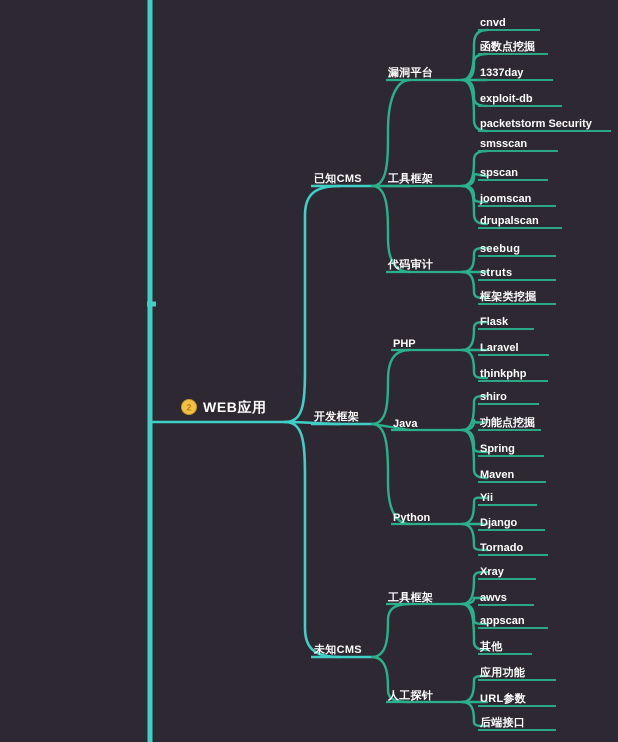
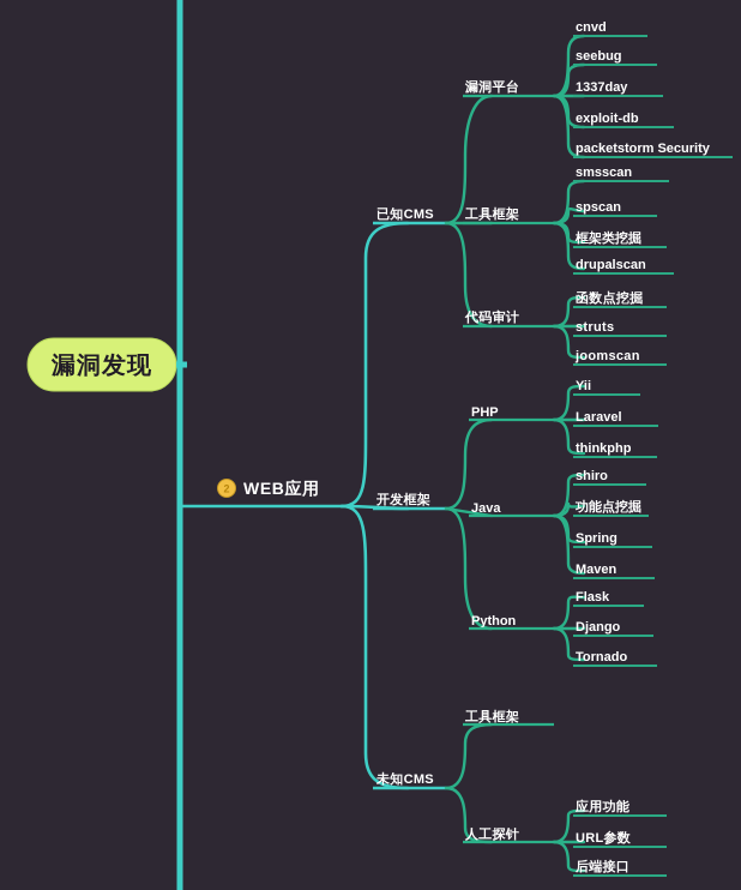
+ 漏洞发现
  2
  WEB应用
  已知CMS
  漏洞平台
  cnvd
- 函数点挖掘
+ seebug
  1337day
  exploit-db
  packetstorm Security
  工具框架
  smsscan
  spscan
- joomscan
+ 框架类挖掘
  drupalscan
  代码审计
- seebug
+ 函数点挖掘
  struts
- 框架类挖掘
+ joomscan
  开发框架
  PHP
- Flask
+ Yii
  Laravel
  thinkphp
  Java
  shiro
  功能点挖掘
  Spring
  Maven
  Python
- Yii
+ Flask
  Django
  Tornado
  未知CMS
  工具框架
- Xray
- awvs
- appscan
- 其他
  人工探针
  应用功能
  URL参数
  后端接口
